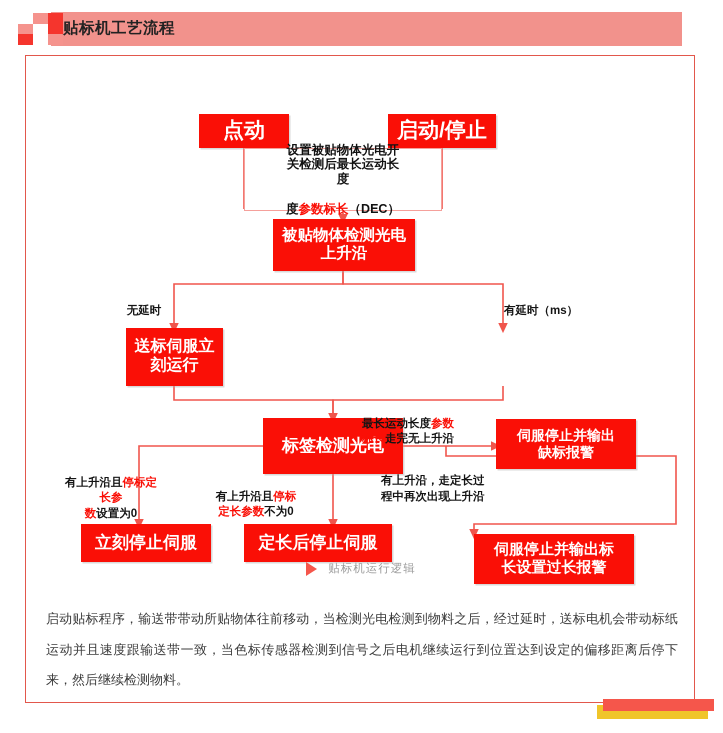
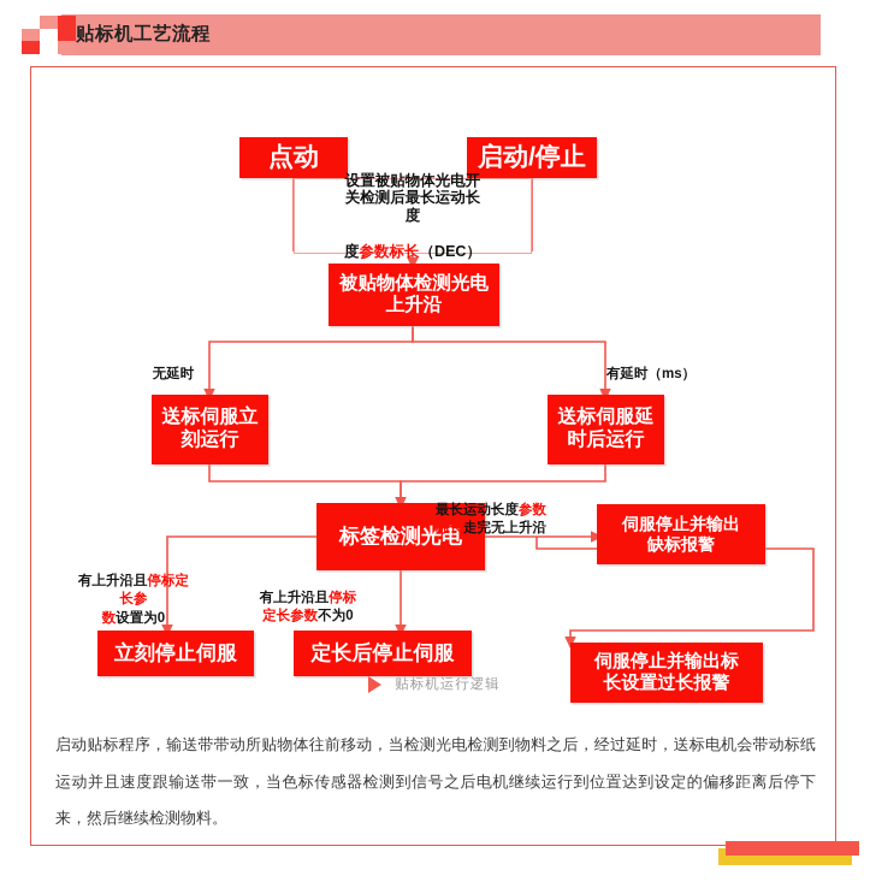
  贴标机工艺流程
  点动
  启动/停止
  设置被贴物体光电开
  关检测后最长运动长
  度
  度参数标长（DEC）
  被贴物体检测光电
  上升沿
  送标伺服立
  刻运行
+ 送标伺服延
+ 时后运行
  标签检测光电
  伺服停止并输出
  缺标报警
  立刻停止伺服
  定长后停止伺服
  伺服停止并输出标
  长设置过长报警
  无延时
  有延时（ms）
  最长运动长度参数
  标长走完无上升沿
  有上升沿且停标定长参
  数设置为0
  有上升沿且停标
  定长参数不为0
- 有上升沿，走定长过
- 程中再次出现上升沿
  贴标机运行逻辑
  启动贴标程序，输送带带动所贴物体往前移动，当检测光电检测到物料之后，经过延时，送标电机会带动标纸运动并且速度跟输送带一致，当色标传感器检测到信号之后电机继续运行到位置达到设定的偏移距离后停下来，然后继续检测物料。
